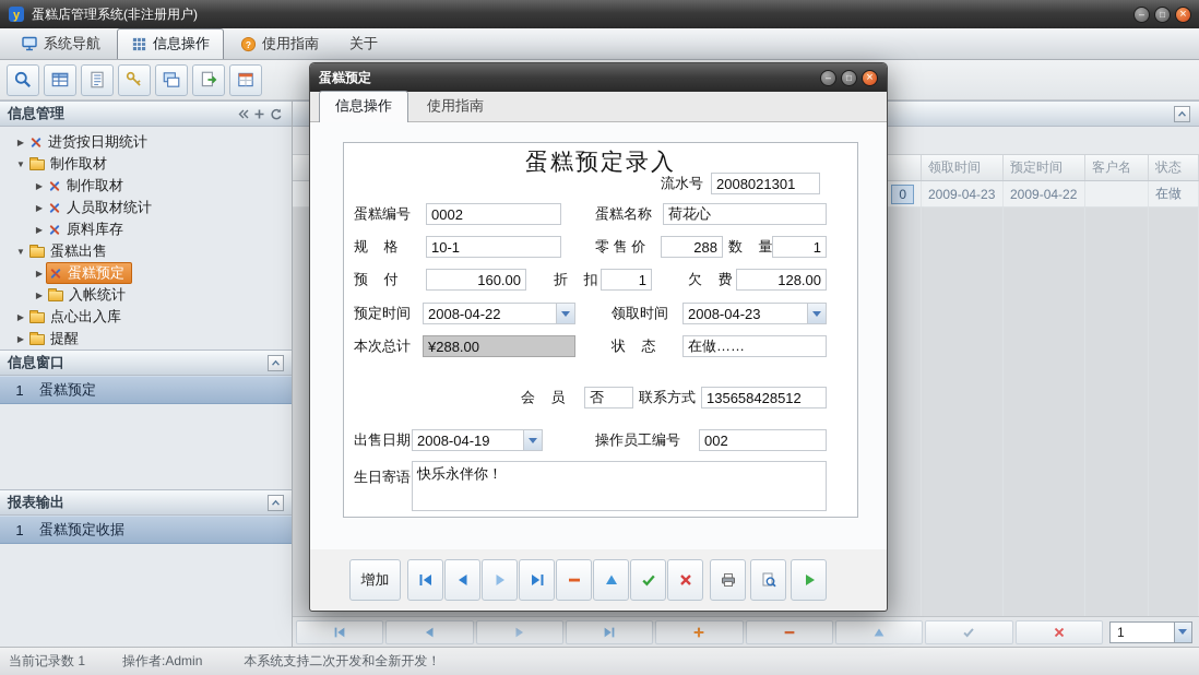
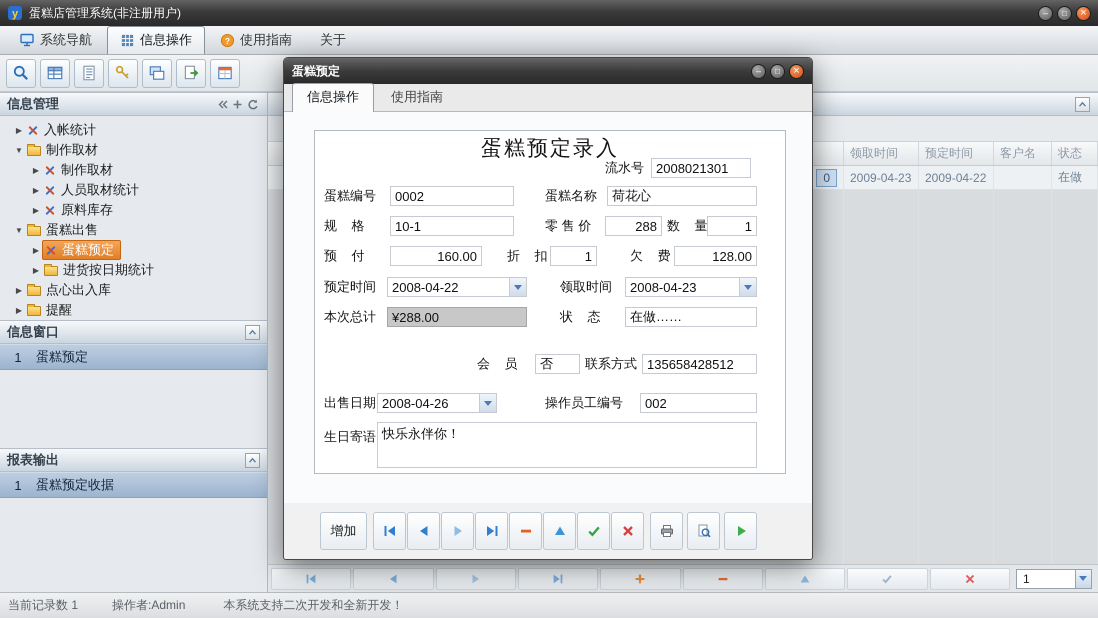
  y
  蛋糕店管理系统(非注册用户)
  系统导航
  信息操作
  ?
  使用指南
  关于
  信息管理
- 进货按日期统计
+ 入帐统计
  制作取材
  制作取材
  人员取材统计
  原料库存
  蛋糕出售
  蛋糕预定
- 入帐统计
+ 进货按日期统计
  点心出入库
  提醒
  信息窗口
  1
  蛋糕预定
  报表输出
  1
  蛋糕预定收据
  领取时间
  预定时间
  客户名
  状态
  0
  2009-04-23
  2009-04-22
  在做
  1
  当前记录数 1
  操作者:Admin
  本系统支持二次开发和全新开发！
  蛋糕预定
  信息操作
  使用指南
  蛋糕预定录入
  流水号
  2008021301
  蛋糕编号
  0002
  蛋糕名称
  荷花心
  规 格
  10-1
  零 售 价
  288
  数 量
  1
  预 付
  160.00
  折 扣
  1
  欠 费
  128.00
  预定时间
  2008-04-22
  领取时间
  2008-04-23
  本次总计
  ¥288.00
  状 态
  在做……
  会 员
  否
  联系方式
  135658428512
  出售日期
- 2008-04-19
+ 2008-04-26
  操作员工编号
  002
  生日寄语
  快乐永伴你！
  增加
